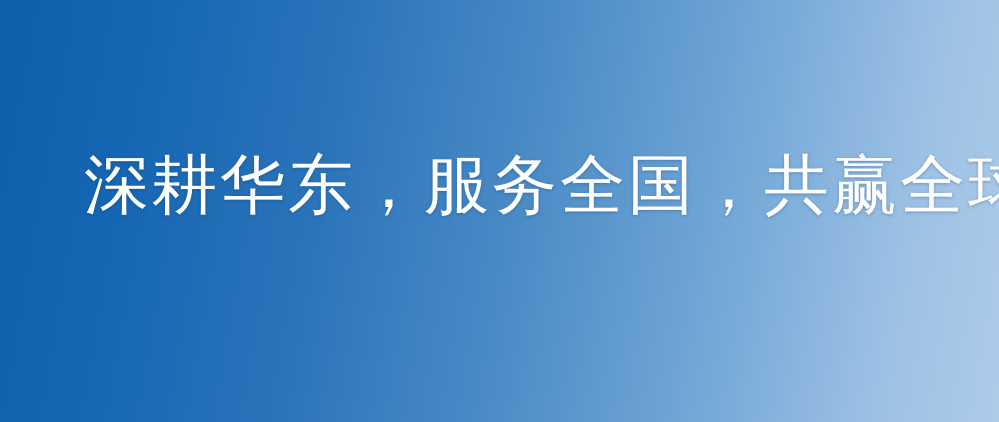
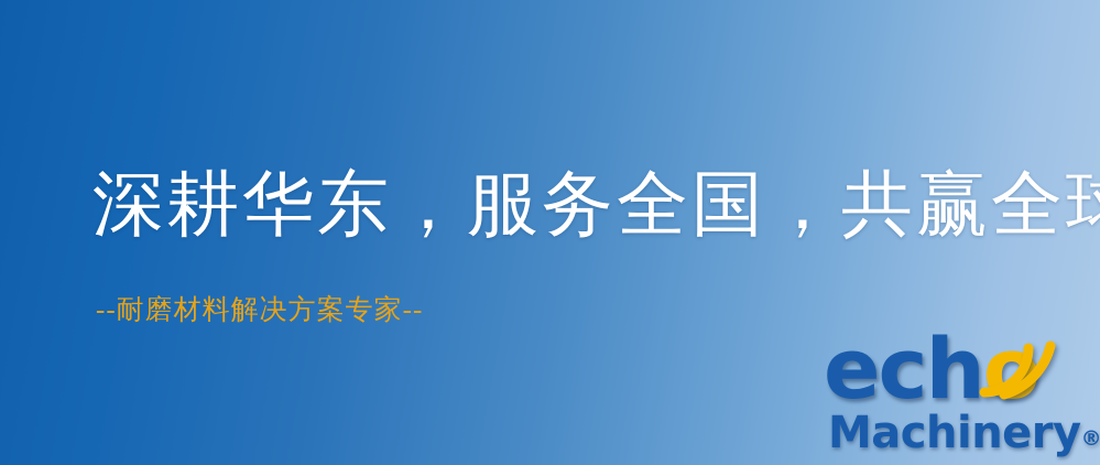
  深耕华东，服务全国，共赢全
+ --耐磨材料解决方案专家--
+ echo
+ Machinery®
